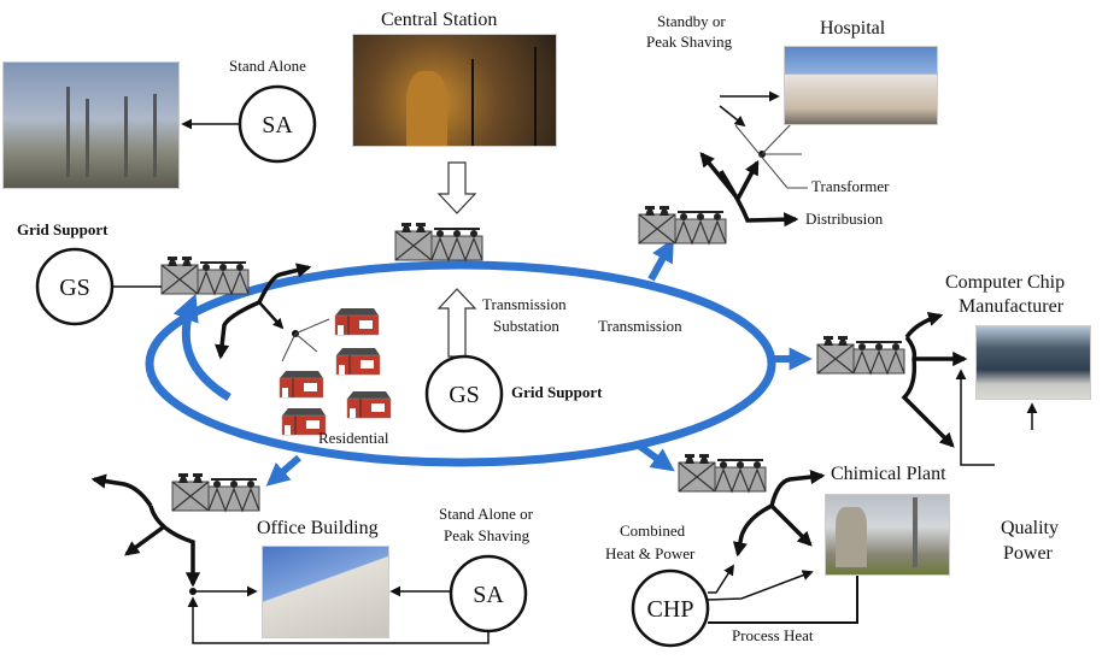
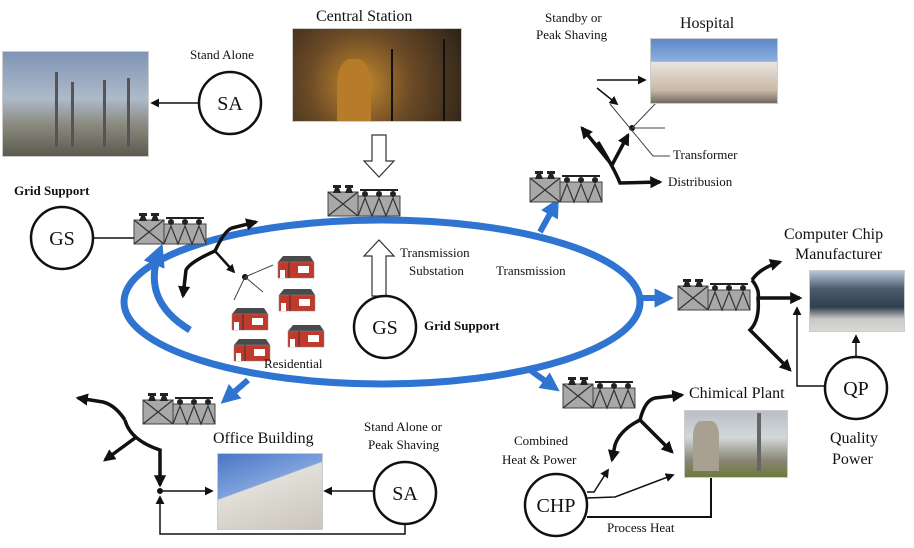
  SA
  GS
  GS
+ QP
  CHP
  SA
  Central Station
  Stand Alone
  Standby or
  Peak Shaving
  Hospital
  Transformer
  Distribusion
  Grid Support
  Transmission
  Substation
  Transmission
  Grid Support
  Residential
  Computer Chip
  Manufacturer
  Chimical Plant
  Quality
  Power
  Combined
  Heat & Power
  Process Heat
  Office Building
  Stand Alone or
  Peak Shaving
